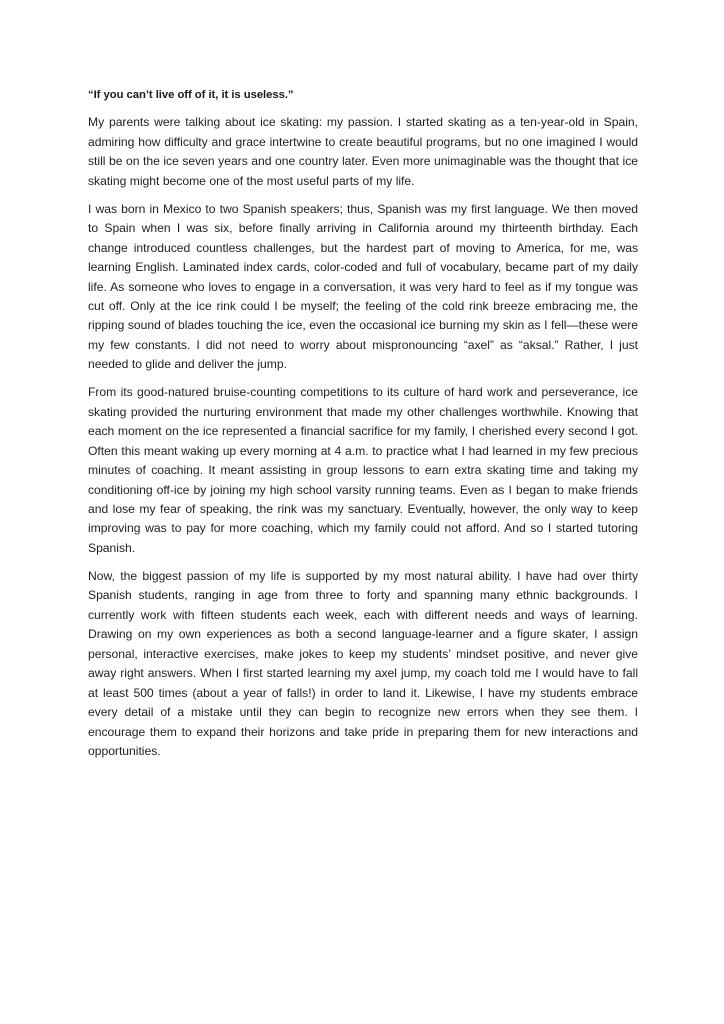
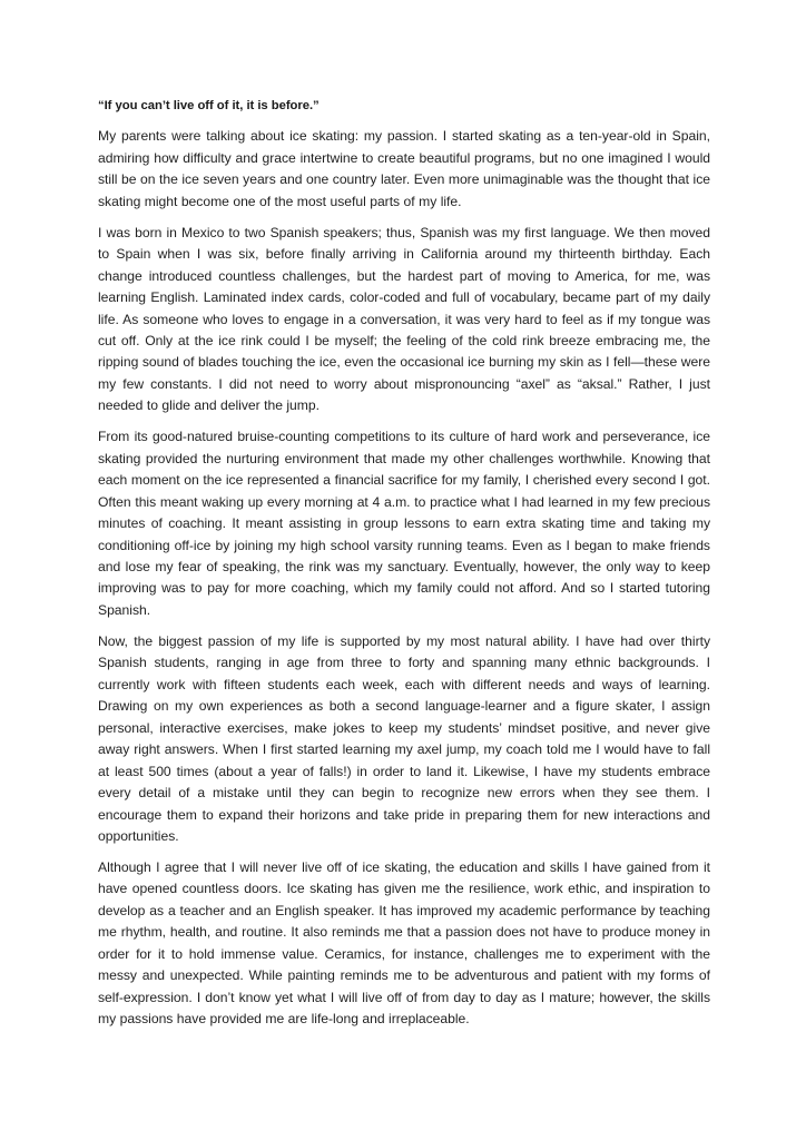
- “If you can’t live off of it, it is useless.”
+ “If you can’t live off of it, it is before.”
  My parents were talking about ice skating: my passion. I started skating as a ten-year-old in Spain, admiring how difficulty and grace intertwine to create beautiful programs, but no one imagined I would still be on the ice seven years and one country later. Even more unimaginable was the thought that ice skating might become one of the most useful parts of my life.
  I was born in Mexico to two Spanish speakers; thus, Spanish was my first language. We then moved to Spain when I was six, before finally arriving in California around my thirteenth birthday. Each change introduced countless challenges, but the hardest part of moving to America, for me, was learning English. Laminated index cards, color-coded and full of vocabulary, became part of my daily life. As someone who loves to engage in a conversation, it was very hard to feel as if my tongue was cut off. Only at the ice rink could I be myself; the feeling of the cold rink breeze embracing me, the ripping sound of blades touching the ice, even the occasional ice burning my skin as I fell—these were my few constants. I did not need to worry about mispronouncing “axel” as “aksal.” Rather, I just needed to glide and deliver the jump.
  From its good-natured bruise-counting competitions to its culture of hard work and perseverance, ice skating provided the nurturing environment that made my other challenges worthwhile. Knowing that each moment on the ice represented a financial sacrifice for my family, I cherished every second I got. Often this meant waking up every morning at 4 a.m. to practice what I had learned in my few precious minutes of coaching. It meant assisting in group lessons to earn extra skating time and taking my conditioning off-ice by joining my high school varsity running teams. Even as I began to make friends and lose my fear of speaking, the rink was my sanctuary. Eventually, however, the only way to keep improving was to pay for more coaching, which my family could not afford. And so I started tutoring Spanish.
  Now, the biggest passion of my life is supported by my most natural ability. I have had over thirty Spanish students, ranging in age from three to forty and spanning many ethnic backgrounds. I currently work with fifteen students each week, each with different needs and ways of learning. Drawing on my own experiences as both a second language-learner and a figure skater, I assign personal, interactive exercises, make jokes to keep my students’ mindset positive, and never give away right answers. When I first started learning my axel jump, my coach told me I would have to fall at least 500 times (about a year of falls!) in order to land it. Likewise, I have my students embrace every detail of a mistake until they can begin to recognize new errors when they see them. I encourage them to expand their horizons and take pride in preparing them for new interactions and opportunities.
+ Although I agree that I will never live off of ice skating, the education and skills I have gained from it have opened countless doors. Ice skating has given me the resilience, work ethic, and inspiration to develop as a teacher and an English speaker. It has improved my academic performance by teaching me rhythm, health, and routine. It also reminds me that a passion does not have to produce money in order for it to hold immense value. Ceramics, for instance, challenges me to experiment with the messy and unexpected. While painting reminds me to be adventurous and patient with my forms of self-expression. I don’t know yet what I will live off of from day to day as I mature; however, the skills my passions have provided me are life-long and irreplaceable.
